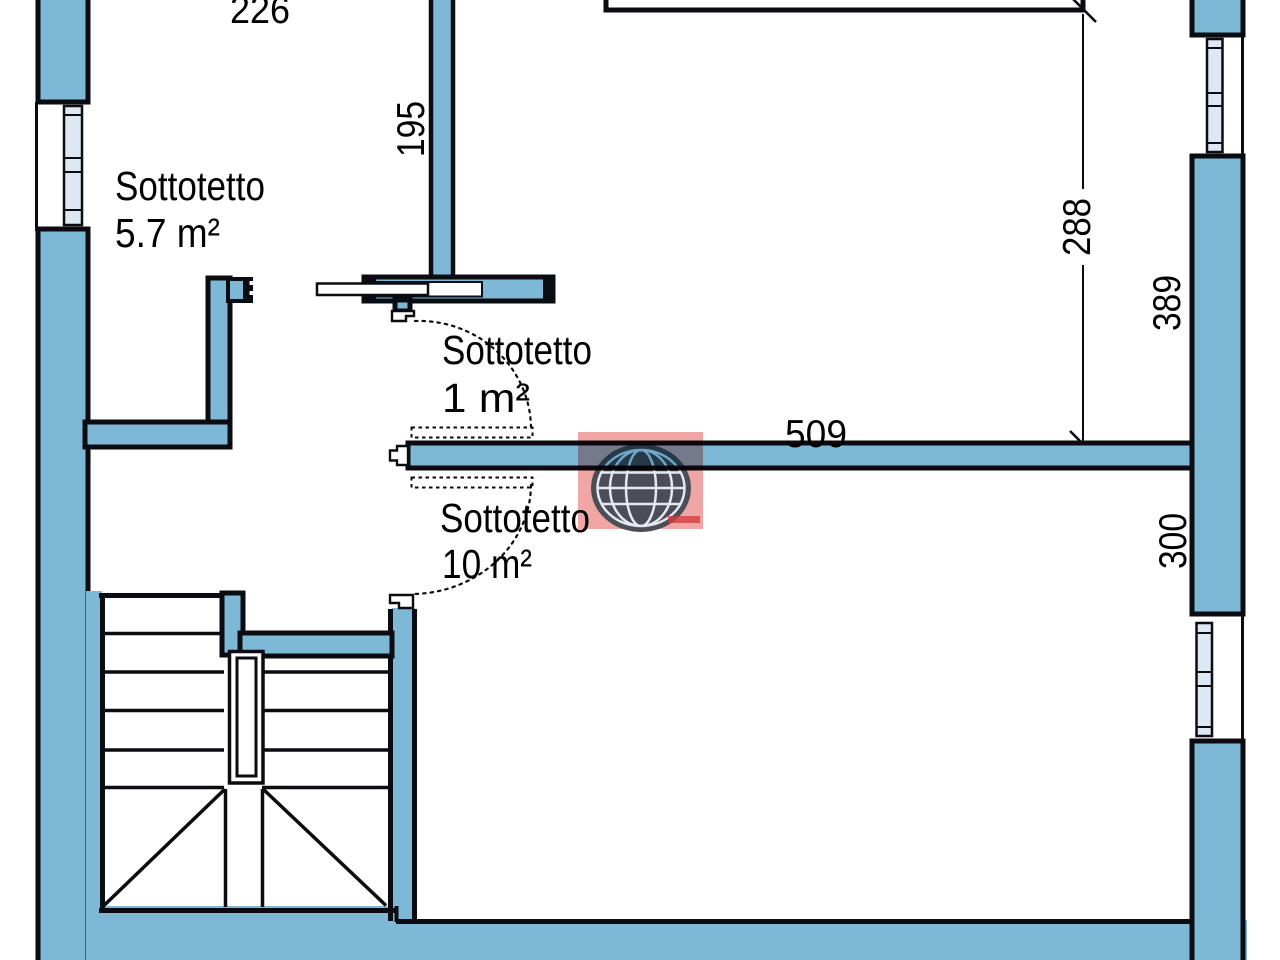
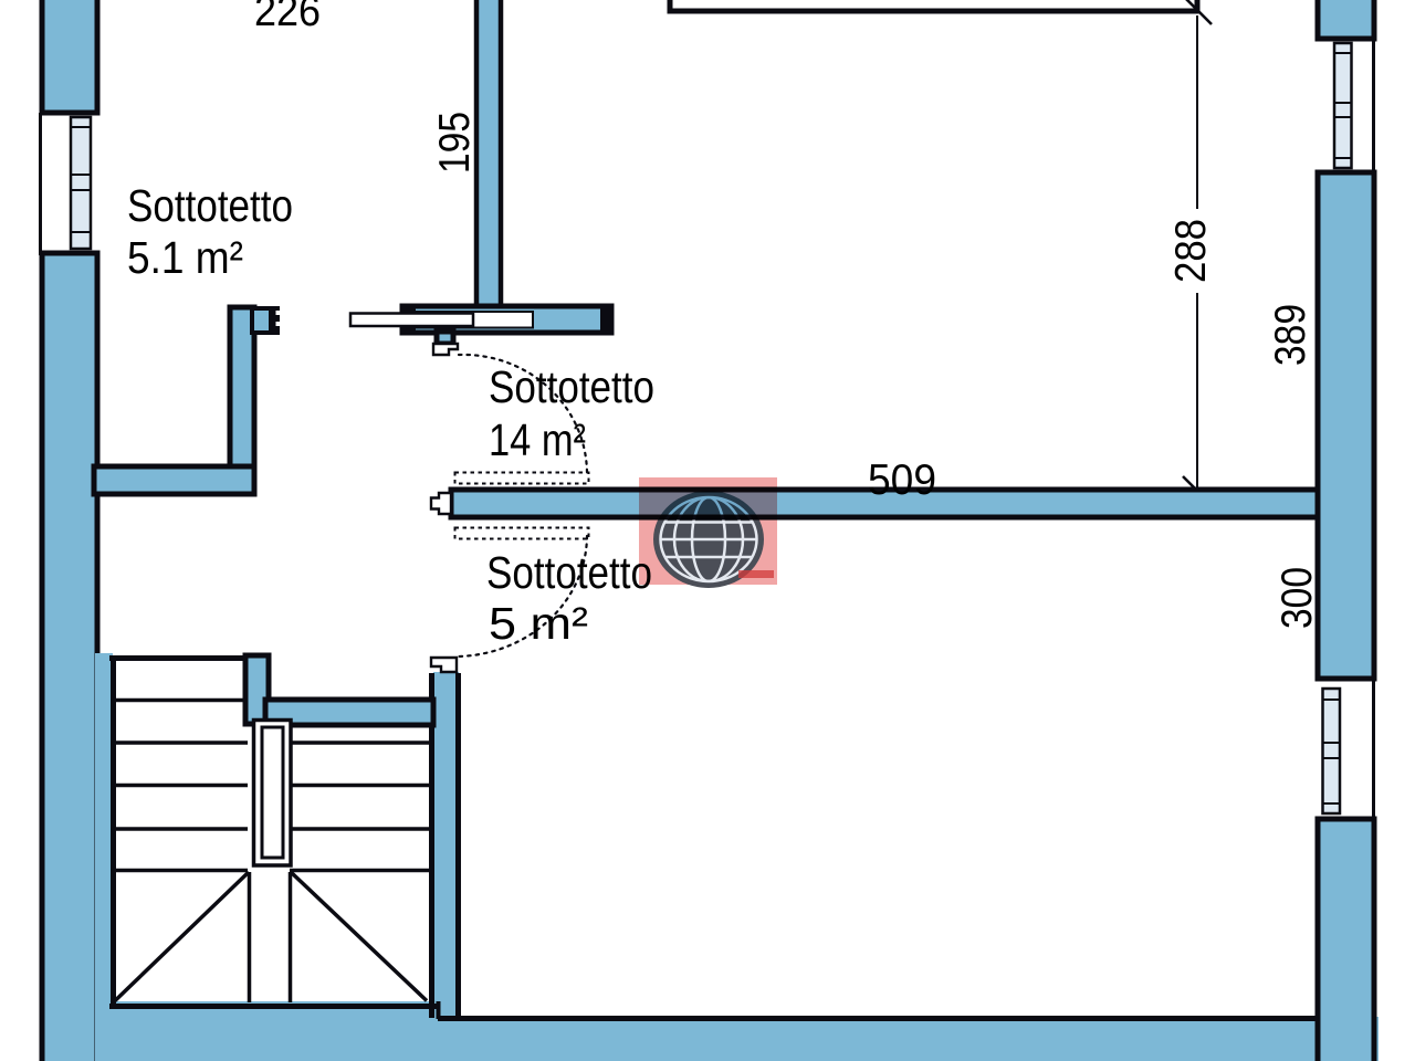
  Sottotetto
- 5.7 m²
+ 5.1 m²
  Sottotetto
- 1 m²
+ 14 m²
  Sottotett
- 10 m²
+ 5 m²
  226
  509
